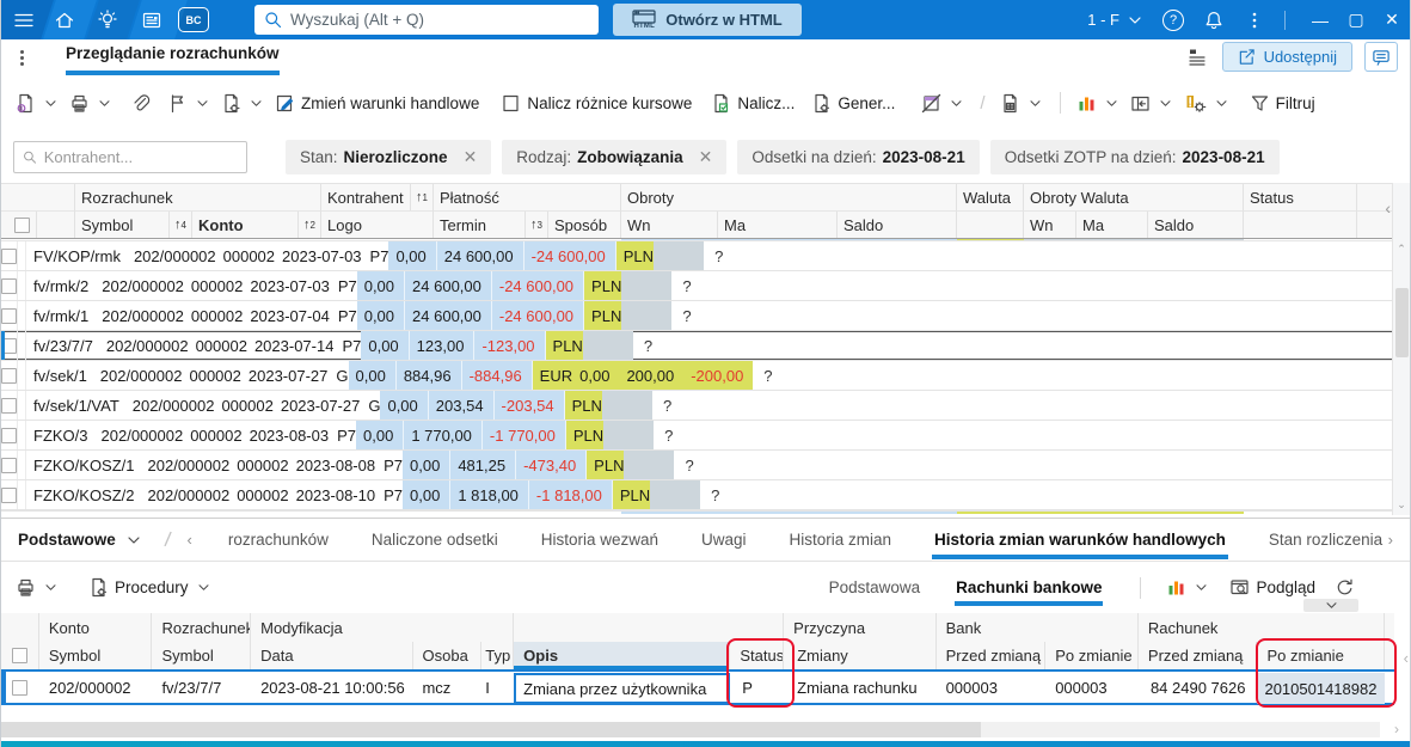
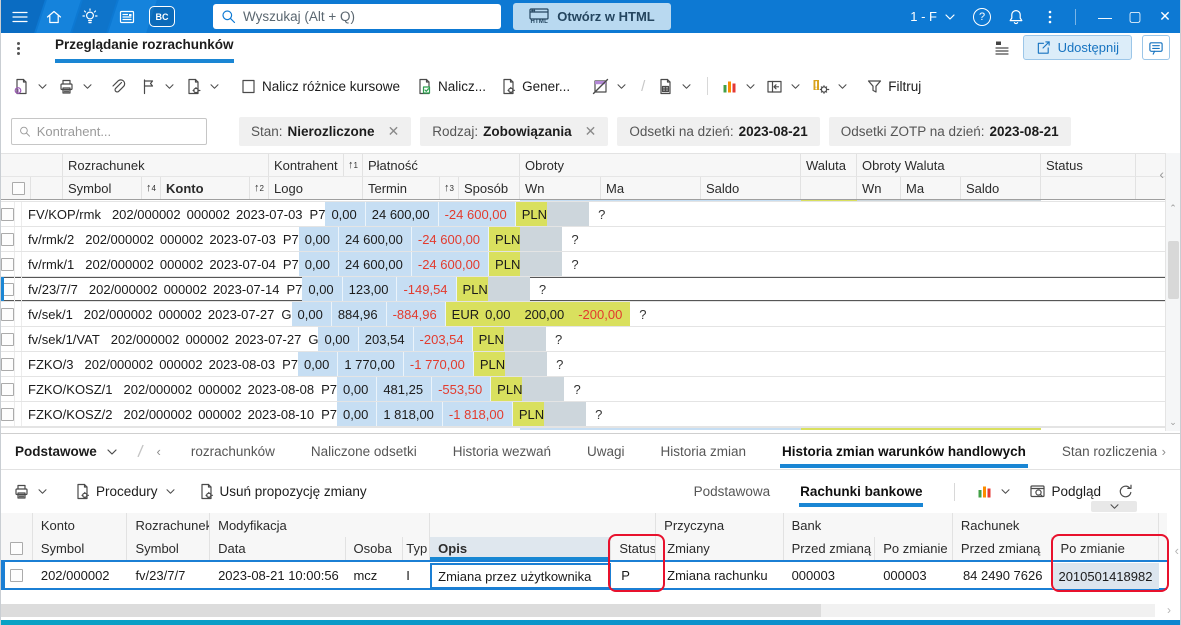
  BC
  Wyszukaj (Alt + Q)
  Otwórz w HTML
  1 - F
  ?
  —
  ▢
  ✕
  Przeglądanie rozrachunków
  Udostępnij
- Zmień warunki handlowe
  Nalicz różnice kursowe
  Nalicz...
  Gener...
  /
  Filtruj
  Kontrahent...
  Stan:
  Nierozliczone
  ✕
  Rodzaj:
  Zobowiązania
  ✕
  Odsetki na dzień:
  2023-08-21
  Odsetki ZOTP na dzień:
  2023-08-21
  Rozrachunek
  Kontrahent
  ↑
  1
  Płatność
  Obroty
  Waluta
  Obroty Waluta
  Status
  Symbol
  ↑
  4
  Konto
  ↑
  2
  Logo
  Termin
  ↑
  3
  Sposób
  Wn
  Ma
  Saldo
  Wn
  Ma
  Saldo
  ‹
  FV/KOP/rmk
  202/000002
  000002
  2023-07-03
  P7
  0,00
  24 600,00
  -24 600,00
  PLN
  ?
  fv/rmk/2
  202/000002
  000002
  2023-07-03
  P7
  0,00
  24 600,00
  -24 600,00
  PLN
  ?
  fv/rmk/1
  202/000002
  000002
  2023-07-04
  P7
  0,00
  24 600,00
  -24 600,00
  PLN
  ?
  fv/23/7/7
  202/000002
  000002
  2023-07-14
  P7
  0,00
  123,00
- -123,00
+ -149,54
  PLN
  ?
  fv/sek/1
  202/000002
  000002
  2023-07-27
  G
  0,00
  884,96
  -884,96
  EUR
  0,00
  200,00
  -200,00
  ?
  fv/sek/1/VAT
  202/000002
  000002
  2023-07-27
  G
  0,00
  203,54
  -203,54
  PLN
  ?
  FZKO/3
  202/000002
  000002
  2023-08-03
  P7
  0,00
  1 770,00
  -1 770,00
  PLN
  ?
  FZKO/KOSZ/1
  202/000002
  000002
  2023-08-08
  P7
  0,00
  481,25
- -473,40
+ -553,50
  PLN
  ?
  FZKO/KOSZ/2
  202/000002
  000002
  2023-08-10
  P7
  0,00
  1 818,00
  -1 818,00
  PLN
  ?
  ⌃
  ⌄
  Podstawowe
  ‹
  rozrachunków
  Naliczone odsetki
  Historia wezwań
  Uwagi
  Historia zmian
  Historia zmian warunków handlowych
  Stan rozliczenia
  ›
  Procedury
+ Usuń propozycję zmiany
  Podstawowa
  Rachunki bankowe
  Podgląd
  Konto
  Rozrachunek
  Modyfikacja
  Przyczyna
  Bank
  Rachunek
  Symbol
  Symbol
  Data
  Osoba
  Typ
  Opis
  Status
  Zmiany
  Przed zmianą
  Po zmianie
  Przed zmianą
  Po zmianie
  202/000002
  fv/23/7/7
  2023-08-21 10:00:56
  mcz
  I
  Zmiana przez użytkownika
  P
  Zmiana rachunku
  000003
  000003
  84 2490 7626
  2010501418982
  ‹
  ›
